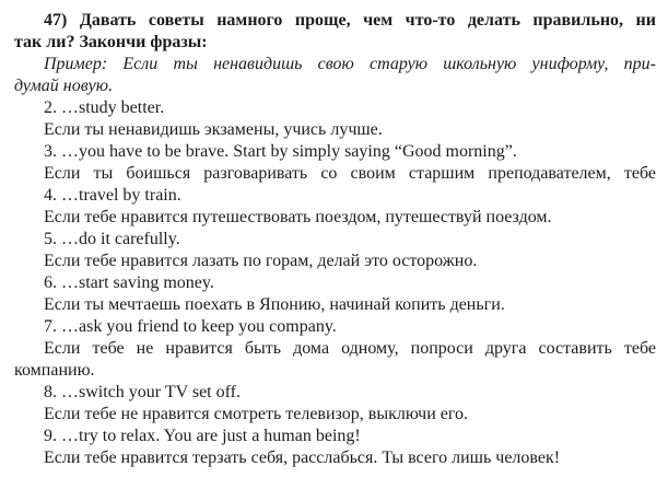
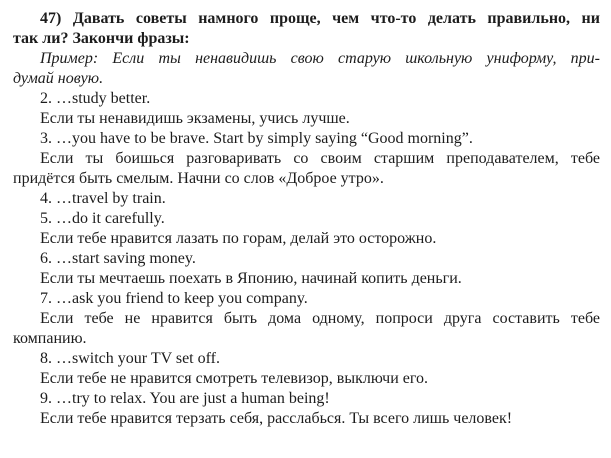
  47) Давать советы намного проще, чем что-то делать правильно, ни
  так ли? Закончи фразы:
  Пример: Если ты ненавидишь свою старую школьную униформу, при-
  думай новую.
  2. …study better.
  Если ты ненавидишь экзамены, учись лучше.
  3. …you have to be brave. Start by simply saying “Good morning”.
  Если ты боишься разговаривать со своим старшим преподавателем, тебе
+ придётся быть смелым. Начни со слов «Доброе утро».
  4. …travel by train.
- Если тебе нравится путешествовать поездом, путешествуй поездом.
  5. …do it carefully.
  Если тебе нравится лазать по горам, делай это осторожно.
  6. …start saving money.
  Если ты мечтаешь поехать в Японию, начинай копить деньги.
  7. …ask you friend to keep you company.
  Если тебе не нравится быть дома одному, попроси друга составить тебе
  компанию.
  8. …switch your TV set off.
  Если тебе не нравится смотреть телевизор, выключи его.
  9. …try to relax. You are just a human being!
  Если тебе нравится терзать себя, расслабься. Ты всего лишь человек!
